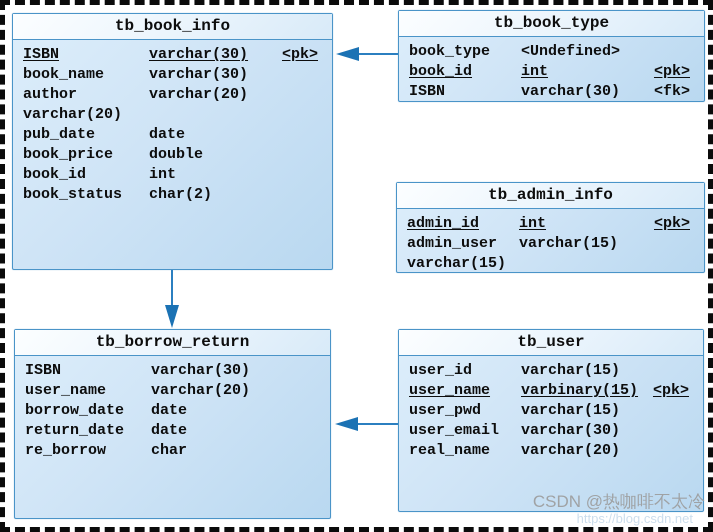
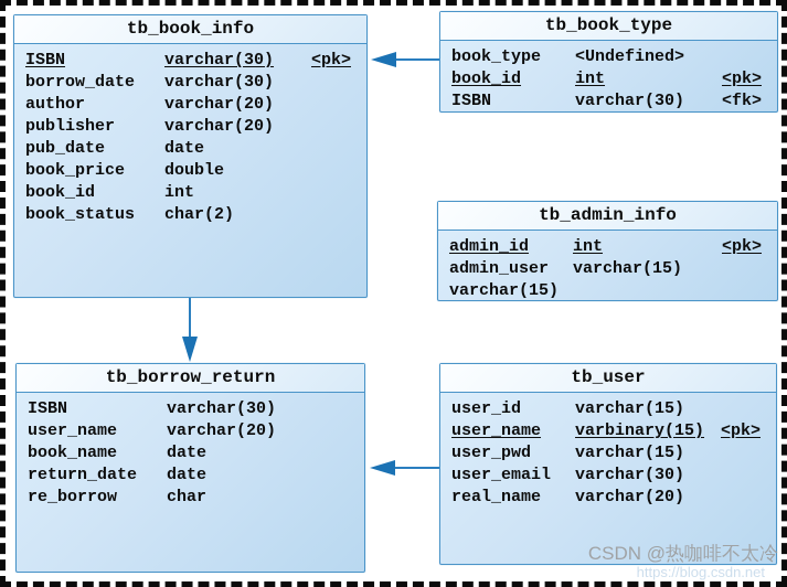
  tb_book_info
  ISBN
  varchar(30)
  <pk>
- book_name
+ borrow_date
  varchar(30)
  author
  varchar(20)
+ publisher
  varchar(20)
  pub_date
  date
  book_price
  double
  book_id
  int
  book_status
  char(2)
  tb_book_type
  book_type
  <Undefined>
  book_id
  int
  <pk>
  ISBN
  varchar(30)
  <fk>
  tb_admin_info
  admin_id
  int
  <pk>
  admin_user
  varchar(15)
  varchar(15)
  tb_borrow_return
  ISBN
  varchar(30)
  user_name
  varchar(20)
- borrow_date
+ book_name
  date
  return_date
  date
  re_borrow
  char
  tb_user
  user_id
  varchar(15)
  user_name
  varbinary(15)
  <pk>
  user_pwd
  varchar(15)
  user_email
  varchar(30)
  real_name
  varchar(20)
  CSDN @热咖啡不太冷
  https://blog.csdn.net
